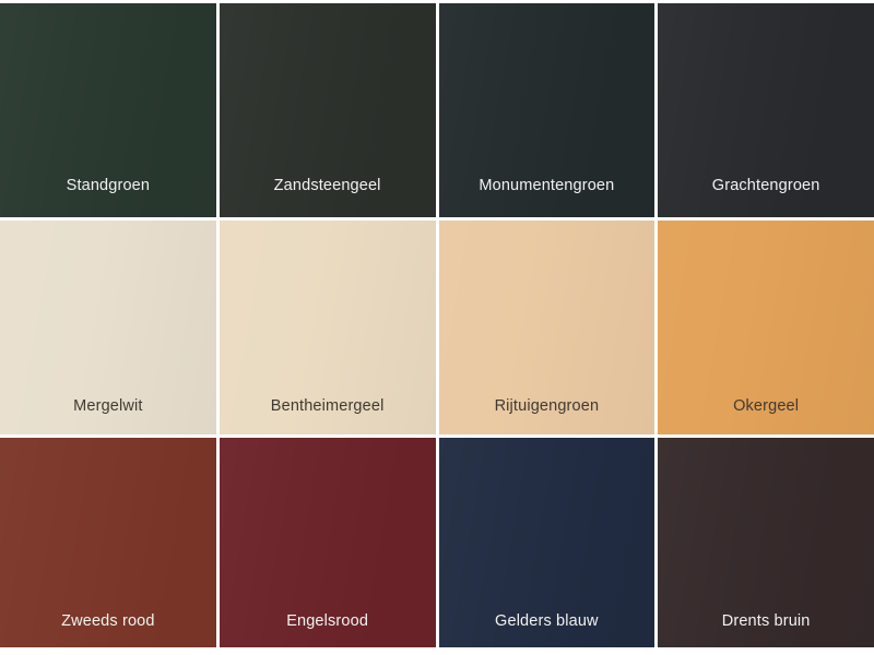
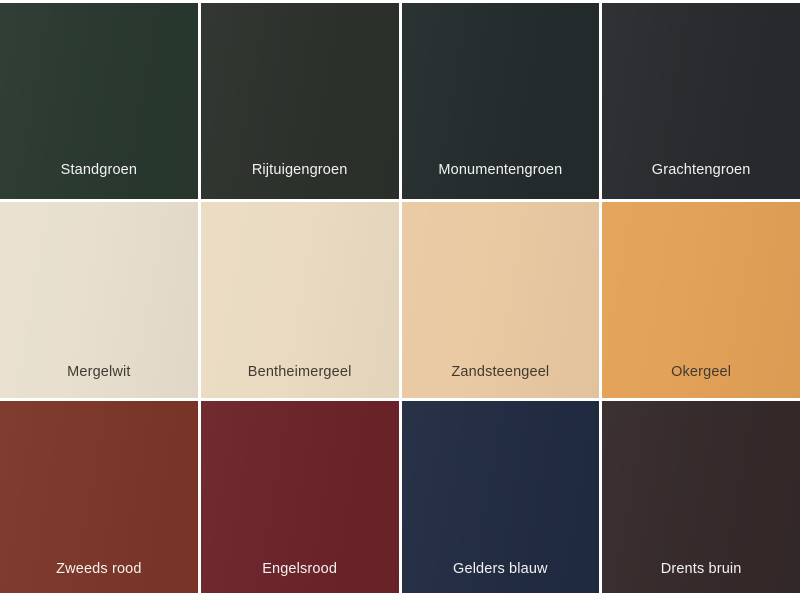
  Standgroen
- Zandsteengeel
+ Rijtuigengroen
  Monumentengroen
  Grachtengroen
  Mergelwit
  Bentheimergeel
- Rijtuigengroen
+ Zandsteengeel
  Okergeel
  Zweeds rood
  Engelsrood
  Gelders blauw
  Drents bruin
